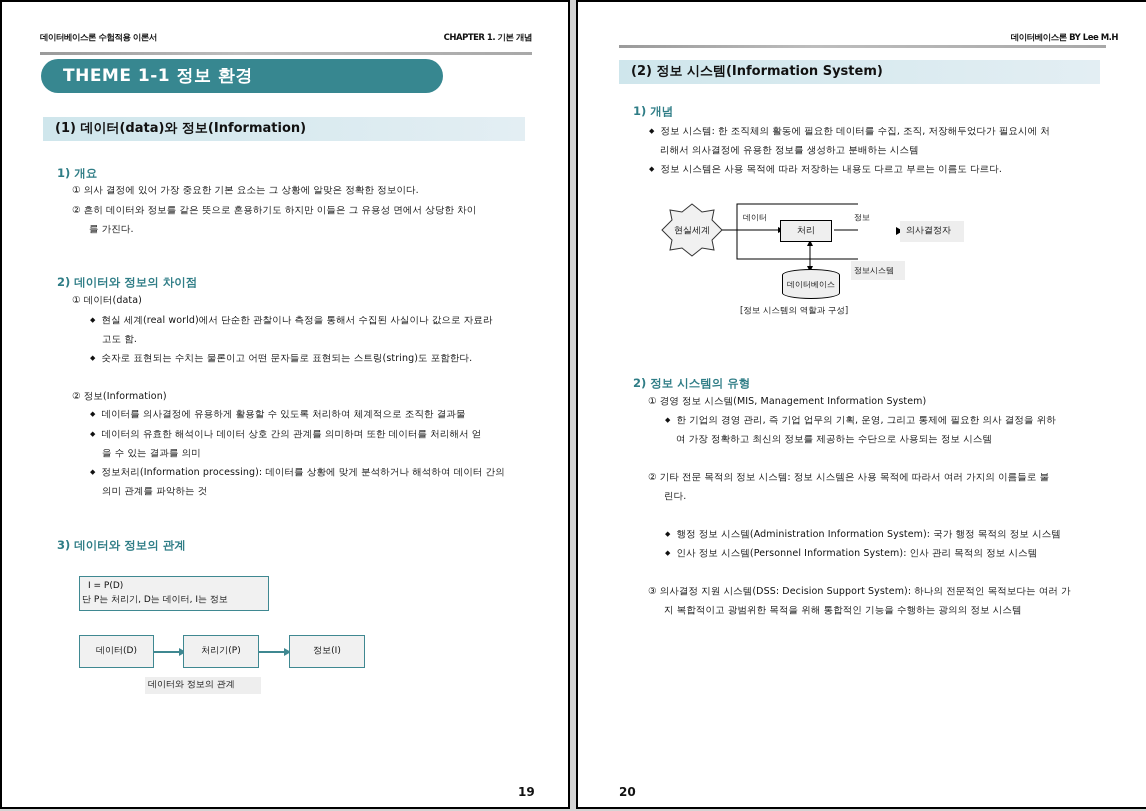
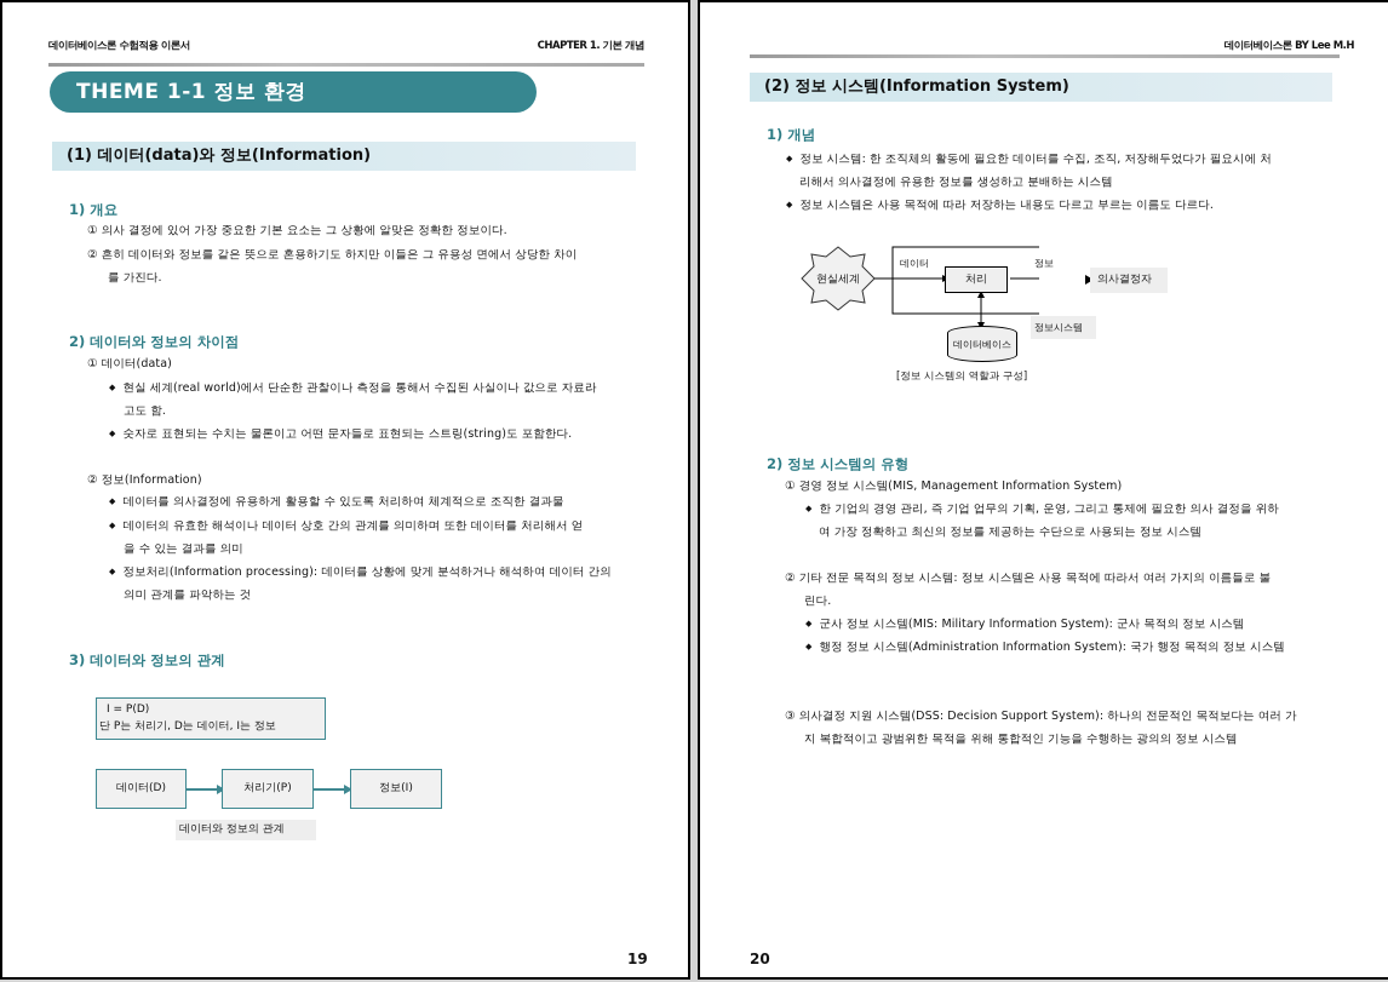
  데이터베이스론 수험적용 이론서
  CHAPTER 1. 기본 개념
  THEME 1-1 정보 환경
  (1) 데이터(data)와 정보(Information)
  1) 개요
  ① 의사 결정에 있어 가장 중요한 기본 요소는 그 상황에 알맞은 정확한 정보이다.
  ② 흔히 데이터와 정보를 같은 뜻으로 혼용하기도 하지만 이들은 그 유용성 면에서 상당한 차이
  를 가진다.
  2) 데이터와 정보의 차이점
  ① 데이터(data)
  현실 세계(real world)에서 단순한 관찰이나 측정을 통해서 수집된 사실이나 값으로 자료라
  고도 함.
  숫자로 표현되는 수치는 물론이고 어떤 문자들로 표현되는 스트링(string)도 포함한다.
  ② 정보(Information)
  데이터를 의사결정에 유용하게 활용할 수 있도록 처리하여 체계적으로 조직한 결과물
  데이터의 유효한 해석이나 데이터 상호 간의 관계를 의미하며 또한 데이터를 처리해서 얻
  을 수 있는 결과를 의미
  정보처리(Information processing): 데이터를 상황에 맞게 분석하거나 해석하여 데이터 간의
  의미 관계를 파악하는 것
  3) 데이터와 정보의 관계
  I = P(D)
  단 P는 처리기, D는 데이터, I는 정보
  데이터(D)
  처리기(P)
  정보(I)
  데이터와 정보의 관계
  19
  데이터베이스론 BY Lee M.H
  (2) 정보 시스템(Information System)
  1) 개념
  정보 시스템: 한 조직체의 활동에 필요한 데이터를 수집, 조직, 저장해두었다가 필요시에 처
  리해서 의사결정에 유용한 정보를 생성하고 분배하는 시스템
  정보 시스템은 사용 목적에 따라 저장하는 내용도 다르고 부르는 이름도 다르다.
  현실세계
  데이터
  처리
  정보
  의사결정자
  정보시스템
  데이터베이스
  [정보 시스템의 역할과 구성]
  2) 정보 시스템의 유형
  ① 경영 정보 시스템(MIS, Management Information System)
  한 기업의 경영 관리, 즉 기업 업무의 기획, 운영, 그리고 통제에 필요한 의사 결정을 위하
  여 가장 정확하고 최신의 정보를 제공하는 수단으로 사용되는 정보 시스템
  ② 기타 전문 목적의 정보 시스템: 정보 시스템은 사용 목적에 따라서 여러 가지의 이름들로 불
  린다.
+ 군사 정보 시스템(MIS: Military Information System): 군사 목적의 정보 시스템
  행정 정보 시스템(Administration Information System): 국가 행정 목적의 정보 시스템
- 인사 정보 시스템(Personnel Information System): 인사 관리 목적의 정보 시스템
  ③ 의사결정 지원 시스템(DSS: Decision Support System): 하나의 전문적인 목적보다는 여러 가
  지 복합적이고 광범위한 목적을 위해 통합적인 기능을 수행하는 광의의 정보 시스템
  20
